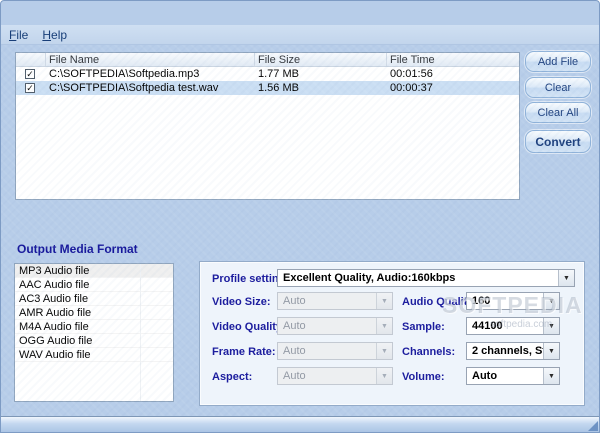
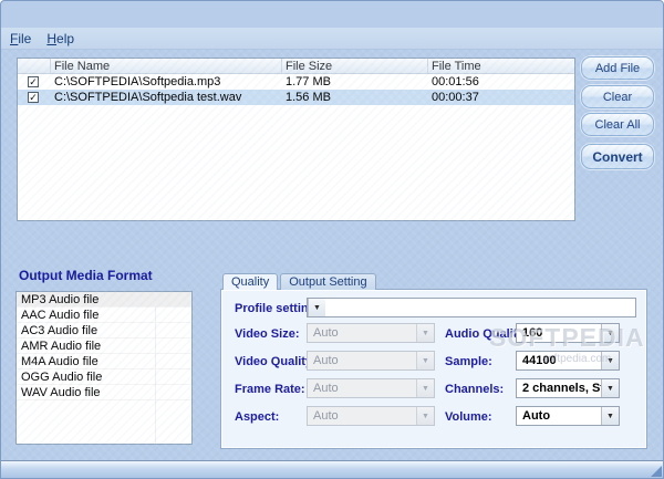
  File
  Help
+ Quality
+ Output Setting
  Profile settin
- Excellent Quality, Audio:160kbps
  Video Size:
  Auto
  Video Qualit
  Auto
  Frame Rate:
  Auto
  Aspect:
  Auto
  Audio Quali
  160
  Sample:
  44100
  Channels:
  2 channels, S
  Volume:
  Auto
  SOFTPEDIA
  softpedia.com
